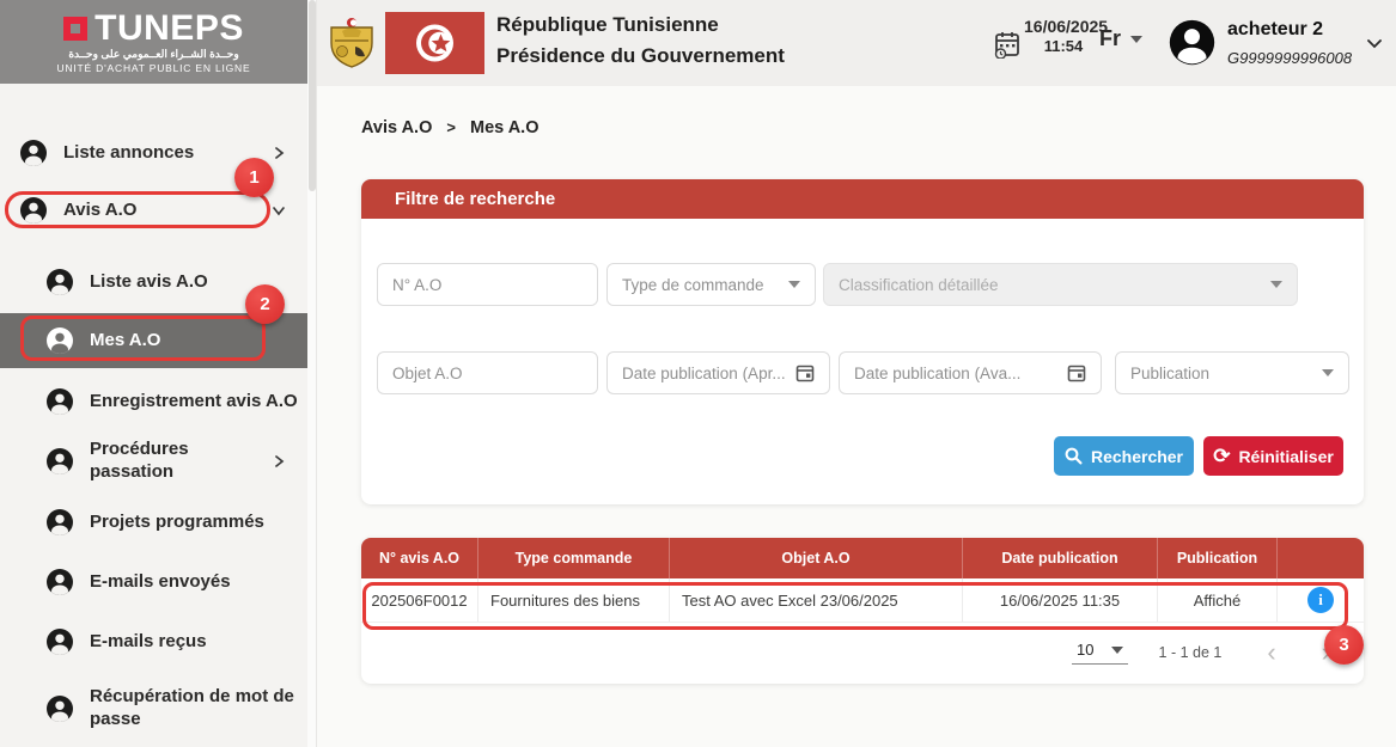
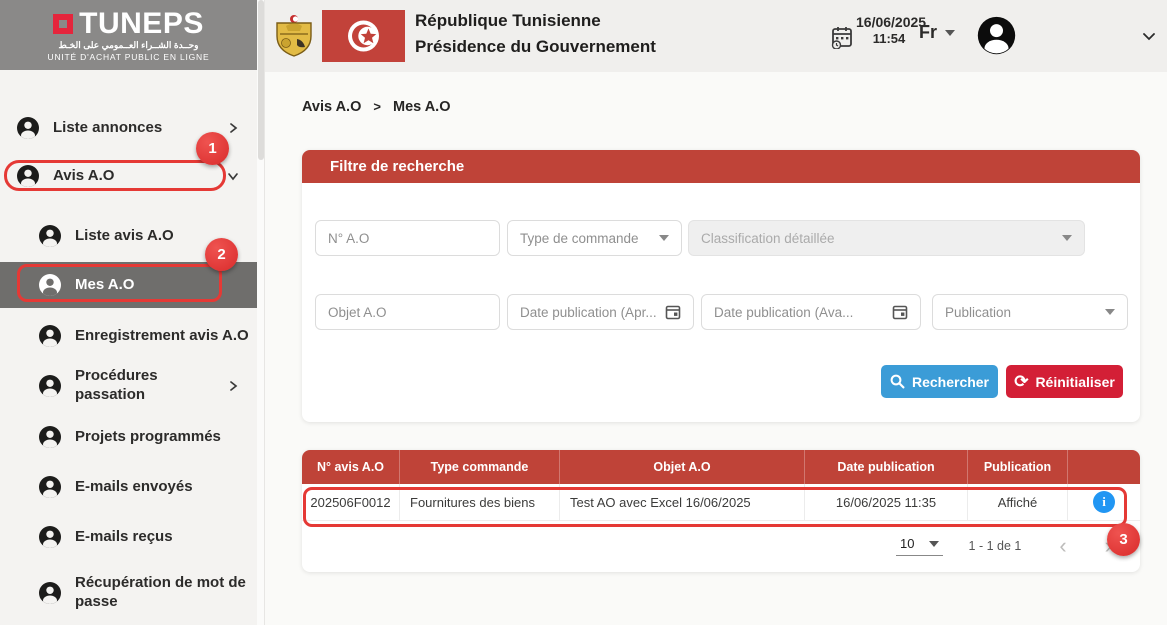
  TUNEPS
- وحــدة الشــراء العــمومي على وحــدة
+ وحــدة الشــراء العــمومي على الخـط
  UNITÉ D'ACHAT PUBLIC EN LIGNE
  Liste annonces
  Avis A.O
  Liste avis A.O
  Mes A.O
  Enregistrement avis A.O
  Procédures passation
  Projets programmés
  E-mails envoyés
  E-mails reçus
  Récupération de mot de passe
  République Tunisienne
  Présidence du Gouvernement
  16/06/202
  11:54
  Fr
- acheteur 2
- G9999999996008
  Avis A.O > Mes A.O
  Filtre de recherche
  N° A.O
  Type de commande
  Classification détaillée
  Objet A.O
  Date publication (Apr...
  Date publication (Ava...
  Publication
  Rechercher
  ⟳
  Réinitialiser
  N° avis A.O
  Type commande
  Objet A.O
  Date publication
  Publication
  202506F0012
  Fournitures des biens
- Test AO avec Excel 23/06/2025
+ Test AO avec Excel 16/06/2025
  16/06/2025 11:35
  Affiché
  i
  10
  1 - 1 de 1
  ‹
  1
  2
  3
